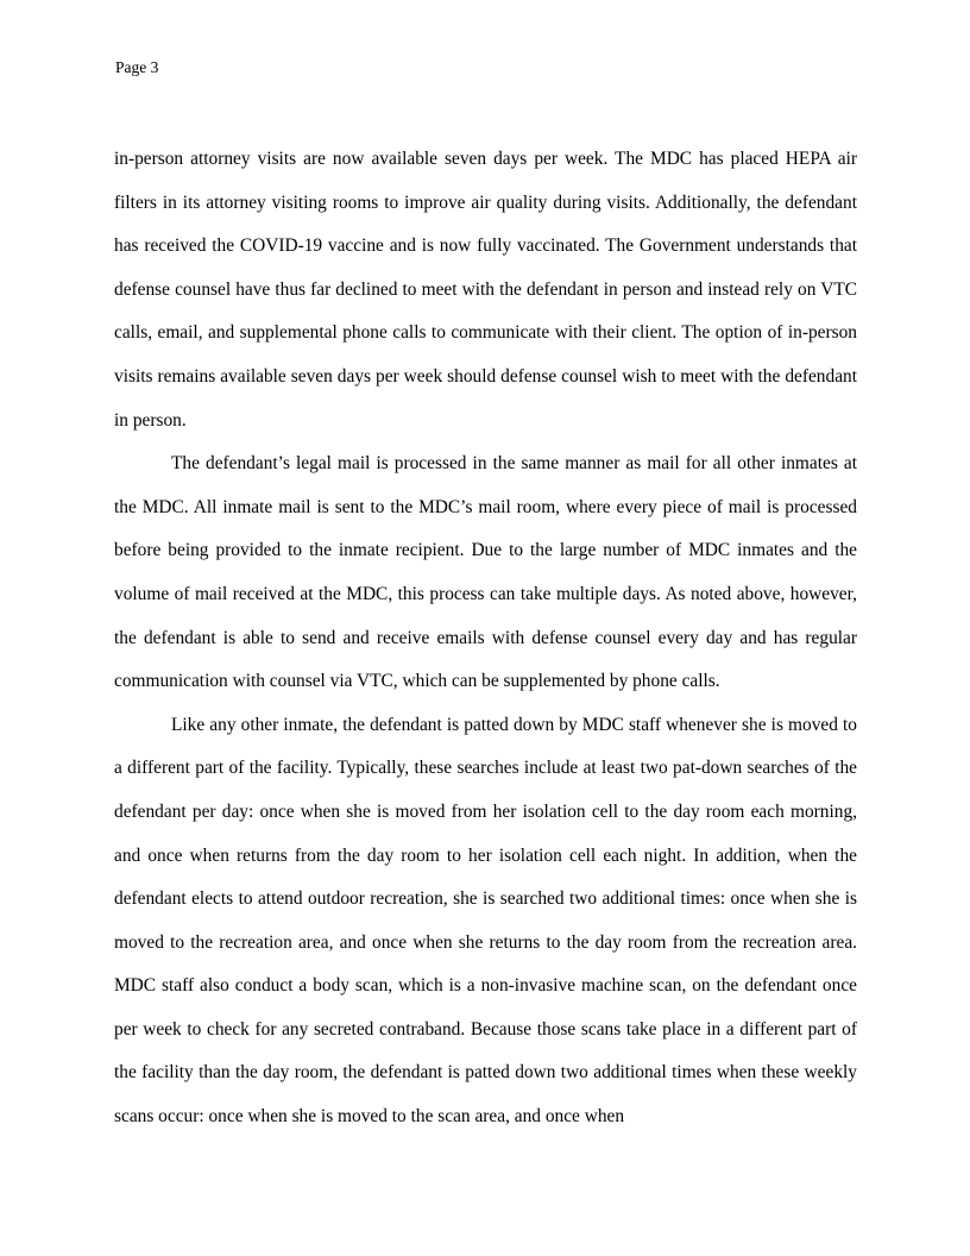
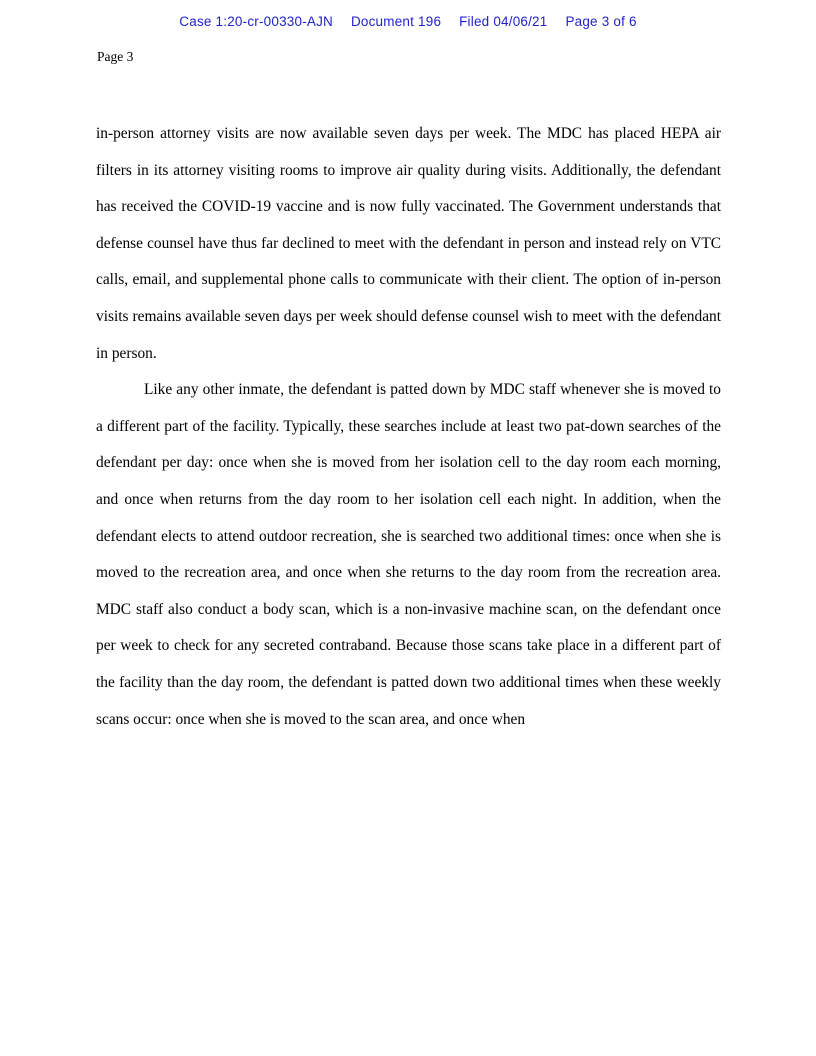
+ Case 1:20-cr-00330-AJN Document 196 Filed 04/06/21 Page 3 of 6
  Page 3
  in-person attorney visits are now available seven days per week. The MDC has placed HEPA air filters in its attorney visiting rooms to improve air quality during visits. Additionally, the defendant has received the COVID-19 vaccine and is now fully vaccinated. The Government understands that defense counsel have thus far declined to meet with the defendant in person and instead rely on VTC calls, email, and supplemental phone calls to communicate with their client. The option of in-person visits remains available seven days per week should defense counsel wish to meet with the defendant in person.
- The defendant’s legal mail is processed in the same manner as mail for all other inmates at the MDC. All inmate mail is sent to the MDC’s mail room, where every piece of mail is processed before being provided to the inmate recipient. Due to the large number of MDC inmates and the volume of mail received at the MDC, this process can take multiple days. As noted above, however, the defendant is able to send and receive emails with defense counsel every day and has regular communication with counsel via VTC, which can be supplemented by phone calls.
  Like any other inmate, the defendant is patted down by MDC staff whenever she is moved to a different part of the facility. Typically, these searches include at least two pat-down searches of the defendant per day: once when she is moved from her isolation cell to the day room each morning, and once when returns from the day room to her isolation cell each night. In addition, when the defendant elects to attend outdoor recreation, she is searched two additional times: once when she is moved to the recreation area, and once when she returns to the day room from the recreation area. MDC staff also conduct a body scan, which is a non-invasive machine scan, on the defendant once per week to check for any secreted contraband. Because those scans take place in a different part of the facility than the day room, the defendant is patted down two additional times when these weekly scans occur: once when she is moved to the scan area, and once when
